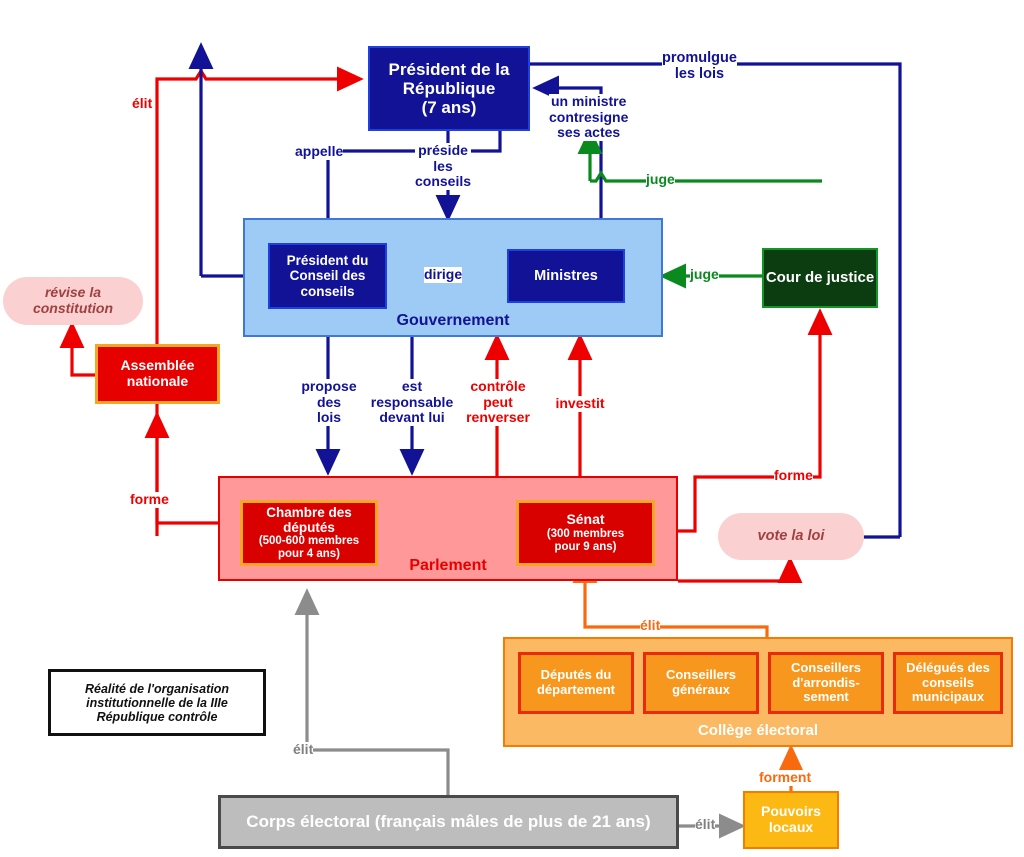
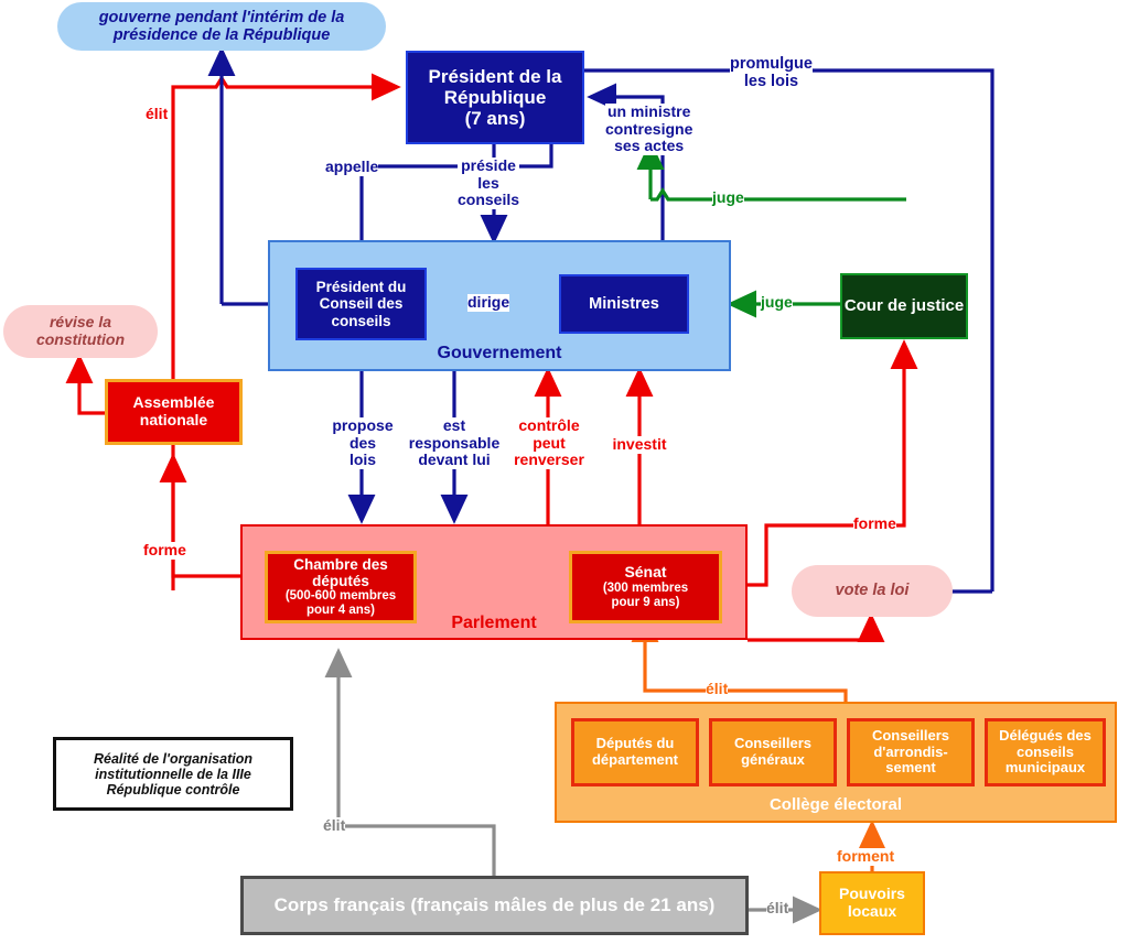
+ gouverne pendant l'intérim de la présidence de la République
  Président de la République
  (7 ans)
  Gouvernement
  Président du Conseil des conseils
  Ministres
  Cour de justice
  révise la constitution
  Assemblée nationale
  Parlement
  Chambre des députés
  (500-600 membres
  pour 4 ans)
  Sénat
  (300 membres
  pour 9 ans)
  vote la loi
  Collège électoral
  Députés du département
  Conseillers généraux
  Conseillers d'arrondis-sement
  Délégués des conseils municipaux
- Corps électoral (français mâles de plus de 21 ans)
+ Corps français (français mâles de plus de 21 ans)
  Pouvoirs locaux
  Réalité de l'organisation institutionnelle de la IIIe République contrôle
  élit
  promulgue
  les lois
  un ministre
  contresigne
  ses actes
  appelle
  préside
  les
  conseils
  juge
  juge
  dirige
  propose
  des
  lois
  est
  responsable
  devant lui
  contrôle
  peut
  renverser
  investit
  forme
  forme
  élit
  élit
  élit
  forment
